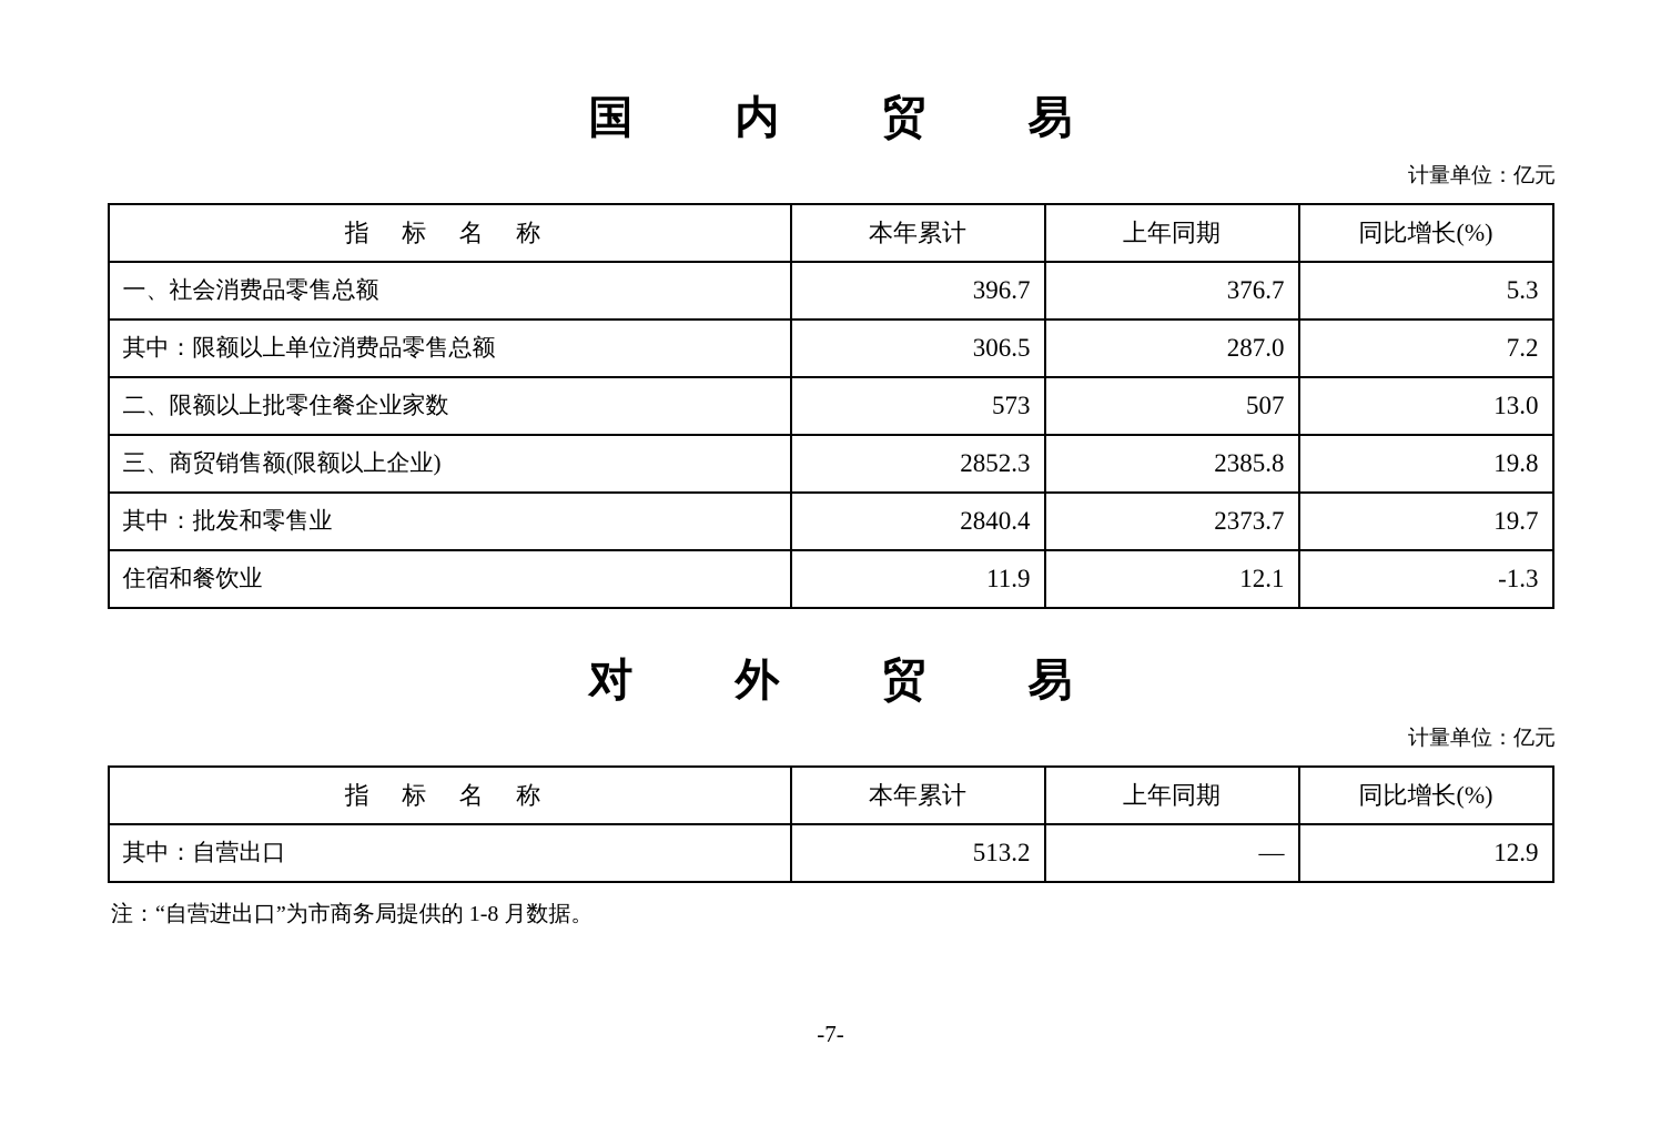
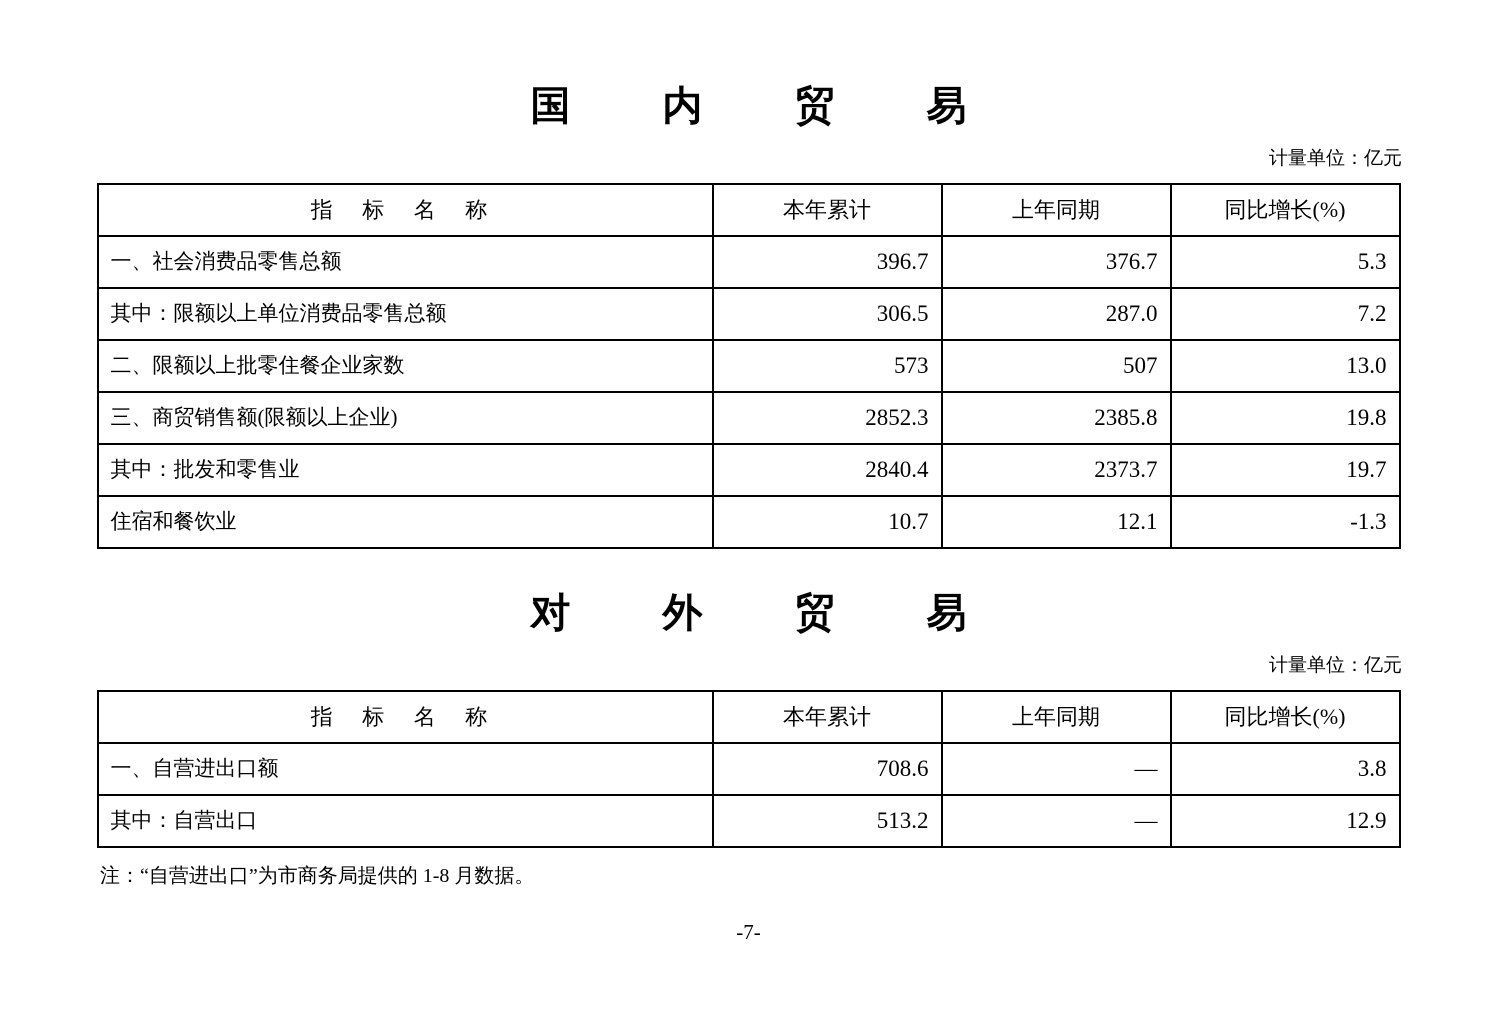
  国 内 贸 易
  计量单位：亿元
  指 标 名 称	本年累计	上年同期	同比增长(%)
  一、社会消费品零售总额	396.7	376.7	5.3
  其中：限额以上单位消费品零售总额	306.5	287.0	7.2
  二、限额以上批零住餐企业家数	573	507	13.0
  三、商贸销售额(限额以上企业)	2852.3	2385.8	19.8
  其中：批发和零售业	2840.4	2373.7	19.7
- 住宿和餐饮业	11.9	12.1	-1.3
+ 住宿和餐饮业	10.7	12.1	-1.3
  对 外 贸 易
  计量单位：亿元
  指 标 名 称	本年累计	上年同期	同比增长(%)
+ 一、自营进出口额	708.6	—	3.8
  其中：自营出口	513.2	—	12.9
  注：“自营进出口”为市商务局提供的 1-8 月数据。
  -7-
